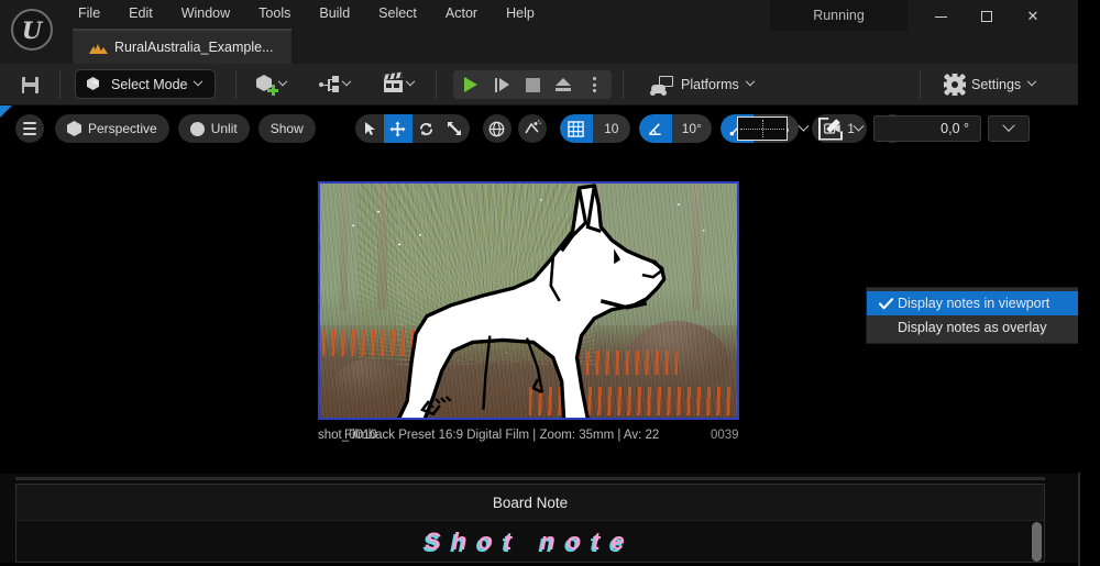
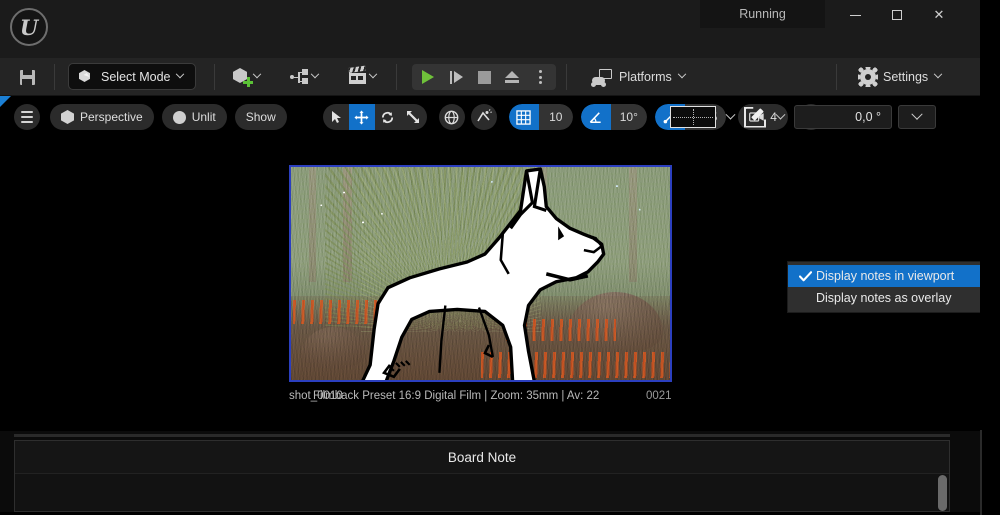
  U
- File
- Edit
- Window
- Tools
- Build
- Select
- Actor
- Help
- RuralAustralia_Example...
  Running
  ✕
  Select Mode
  Platforms
  Settings
  Perspective
  Unlit
  Show
  10
  10°
- 1
+ 4
  0,0 °
  shot_0010
  Filmback Preset 16:9 Digital Film | Zoom: 35mm | Av: 22
- 0039
+ 0021
  Display notes in viewport
  Display notes as overlay
  Board Note
- Shot note
